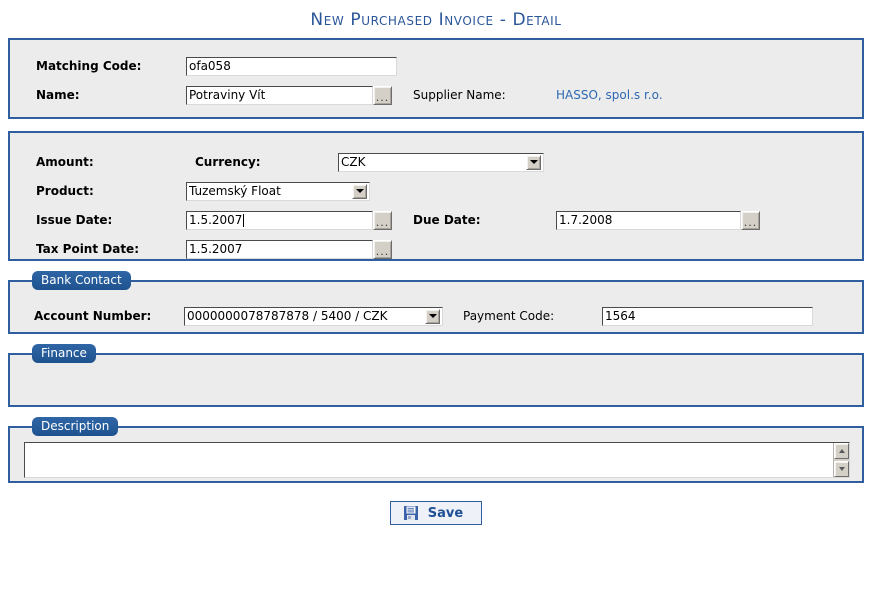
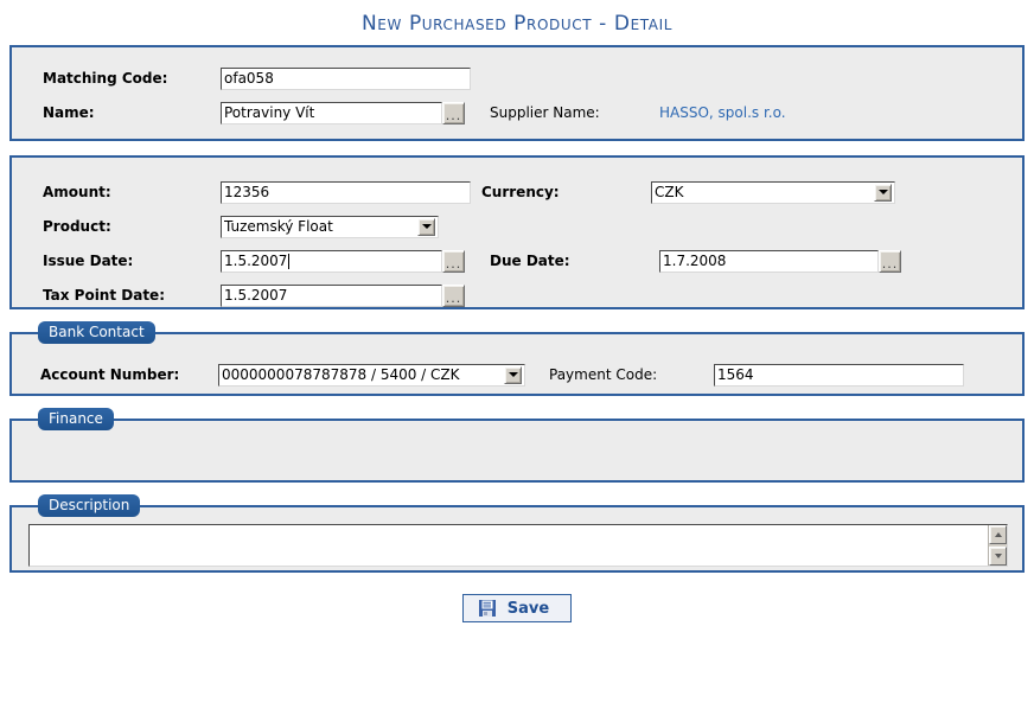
- New Purchased Invoice - Detail
+ New Purchased Product - Detail
  Matching Code:
  ofa058
  Name:
  Potraviny Vít
  ...
  Supplier Name:
  HASSO, spol.s r.o.
  Amount:
+ 12356
  Currency:
  CZK
  Product:
  Tuzemský Float
  Issue Date:
  1.5.2007
  ...
  Due Date:
  1.7.2008
  ...
  Tax Point Date:
  1.5.2007
  ...
  Bank Contact
  Account Number:
  0000000078787878 / 5400 / CZK
  Payment Code:
  1564
  Finance
  Description
  Save
